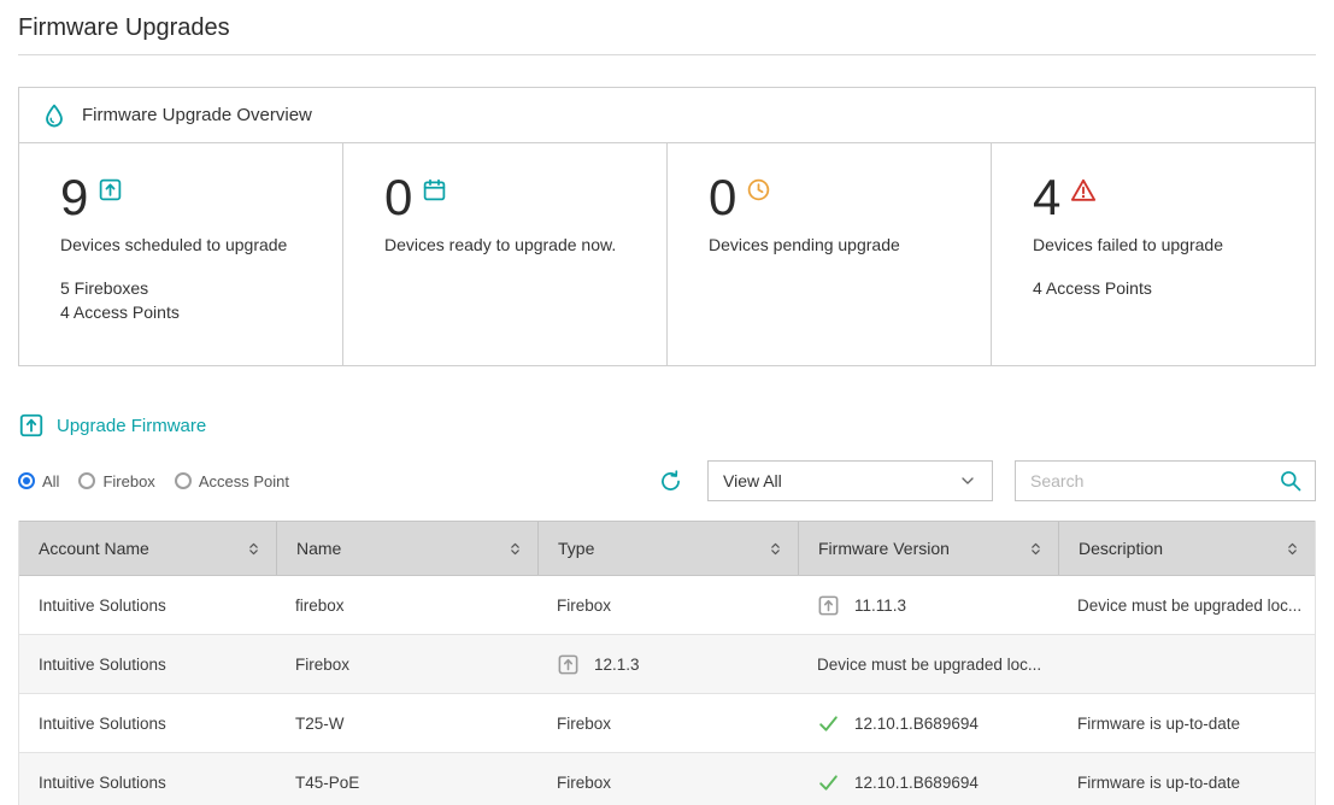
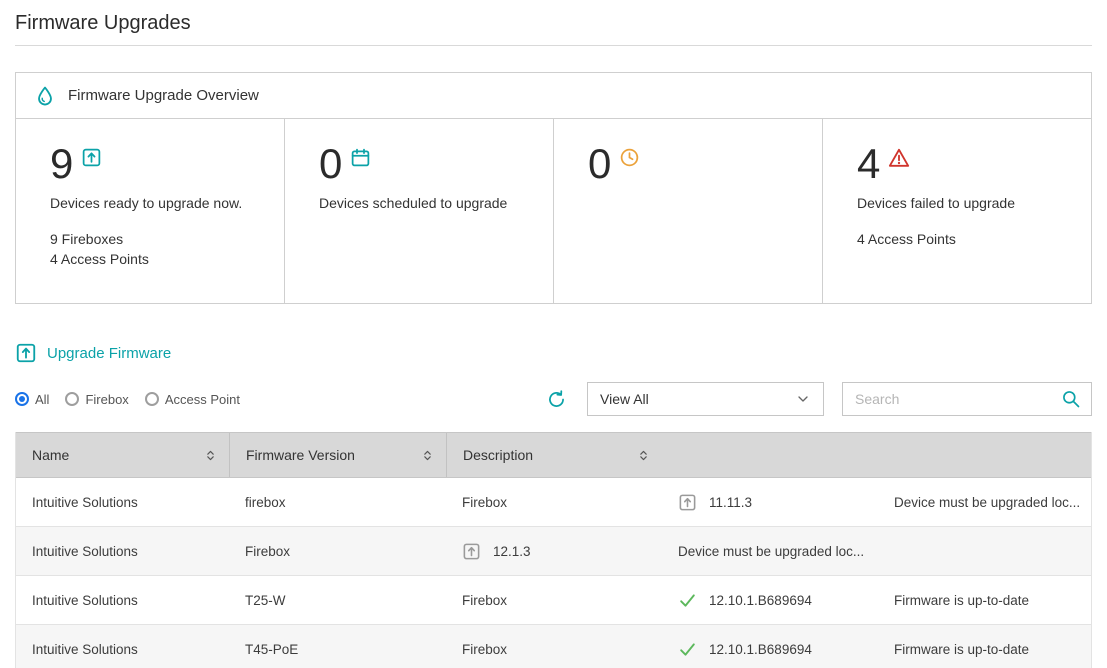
  Firmware Upgrades
  Firmware Upgrade Overview
  9
- Devices scheduled to upgrade
+ Devices ready to upgrade now.
- 5 Fireboxes
+ 9 Fireboxes
  4 Access Points
  0
- Devices ready to upgrade now.
+ Devices scheduled to upgrade
  0
- Devices pending upgrade
  4
  Devices failed to upgrade
  4 Access Points
  Upgrade Firmware
  All
  Firebox
  Access Point
  View All
  Search
- Account Name
  Name
- Type
  Firmware Version
  Description
  Intuitive Solutions
  firebox
  Firebox
  11.11.3
  Device must be upgraded loc...
  Intuitive Solutions
  Firebox
  12.1.3
  Device must be upgraded loc...
  Intuitive Solutions
  T25-W
  Firebox
  12.10.1.B689694
  Firmware is up-to-date
  Intuitive Solutions
  T45-PoE
  Firebox
  12.10.1.B689694
  Firmware is up-to-date
